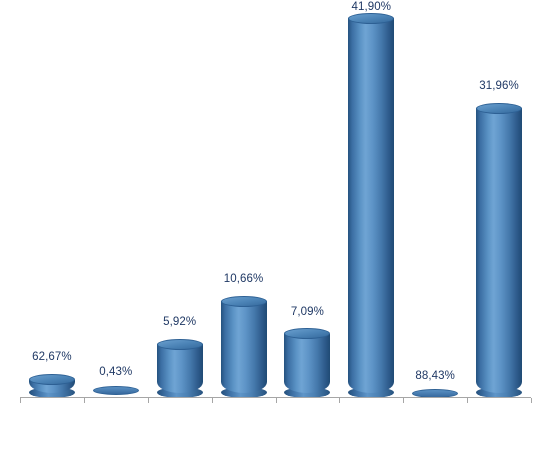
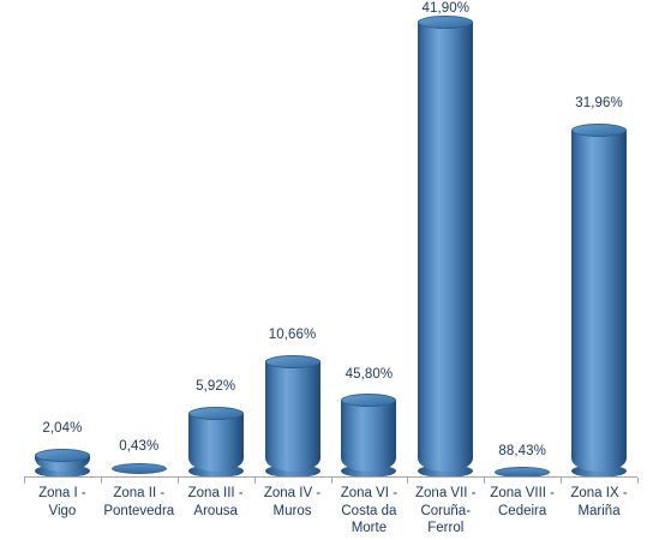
- 62,67%
+ 2,04%
  0,43%
  5,92%
  10,66%
- 7,09%
+ 45,80%
  41,90%
  88,43%
  31,96%
+ Zona I - Vigo
+ Zona II -
+ Pontevedra
+ Zona III -
+ Arousa
+ Zona IV -
+ Muros
+ Zona VI -
+ Costa da
+ Morte
+ Zona VII -
+ Coruña-
+ Ferrol
+ Zona VIII -
+ Cedeira
+ Zona IX -
+ Mariña
